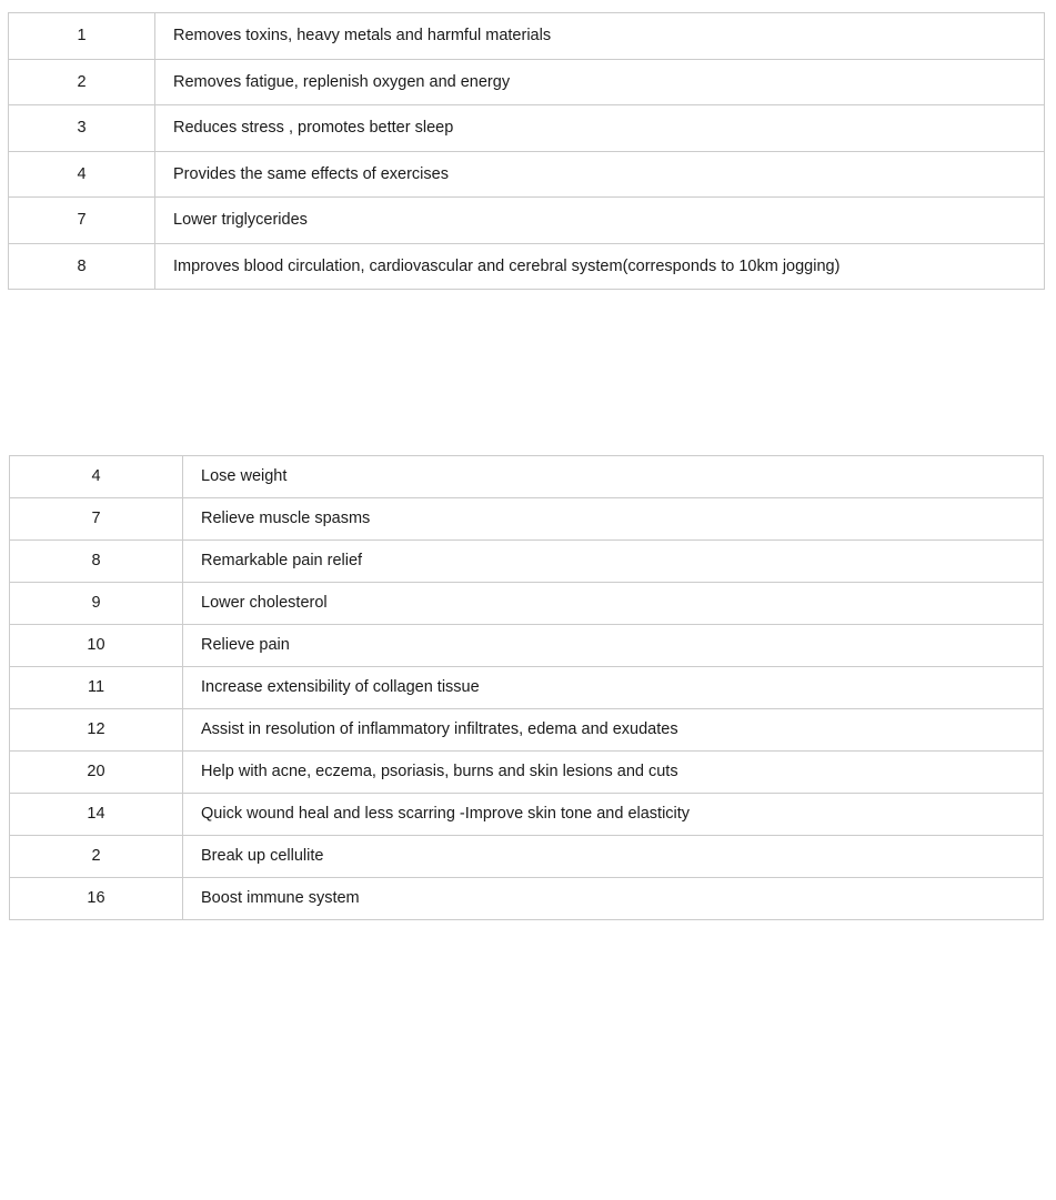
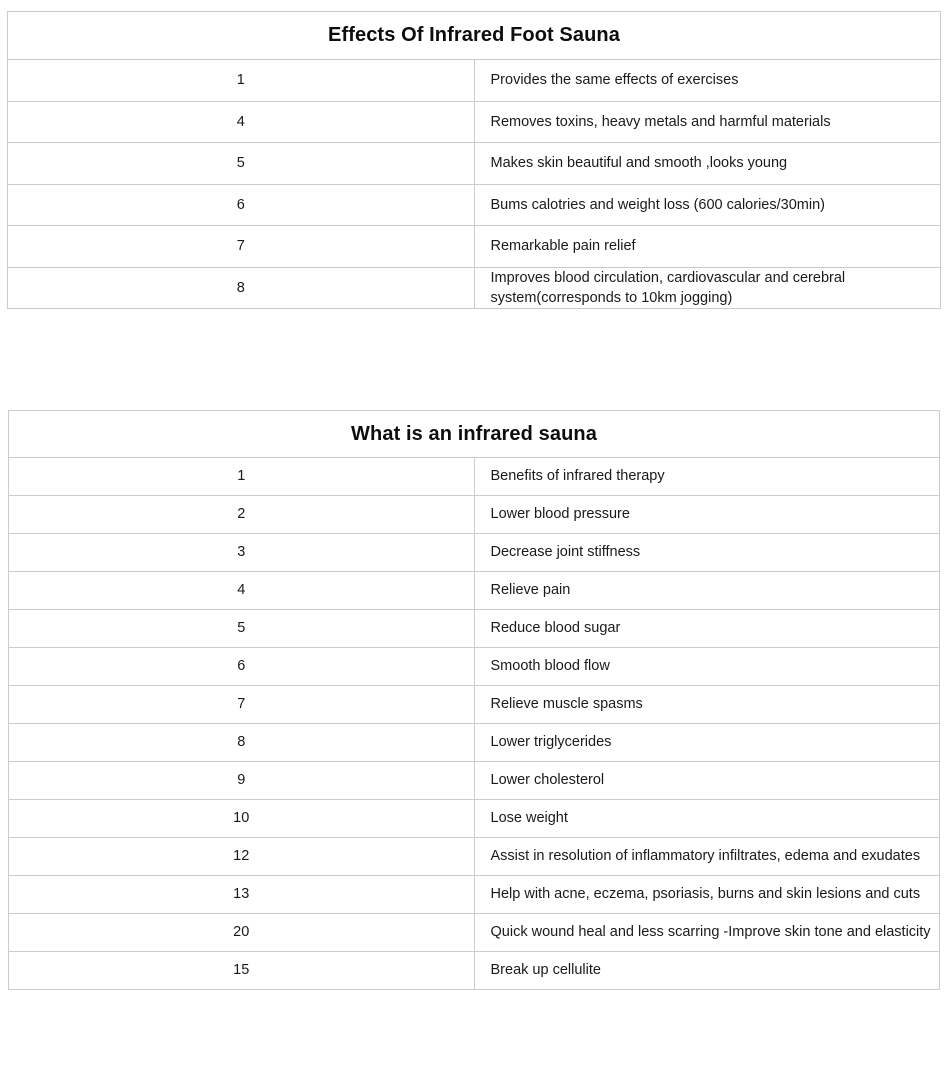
+ Effects Of Infrared Foot Sauna
- 1	Removes toxins, heavy metals and harmful materials
+ 1	Provides the same effects of exercises
- 2	Removes fatigue, replenish oxygen and energy
- 3	Reduces stress , promotes better sleep
- 4	Provides the same effects of exercises
+ 4	Removes toxins, heavy metals and harmful materials
+ 5	Makes skin beautiful and smooth ,looks young
+ 6	Bums calotries and weight loss (600 calories/30min)
- 7	Lower triglycerides
+ 7	Remarkable pain relief
  8	Improves blood circulation, cardiovascular and cerebral system(corresponds to 10km jogging)
+ What is an infrared sauna
+ 1	Benefits of infrared therapy
+ 2	Lower blood pressure
+ 3	Decrease joint stiffness
- 4	Lose weight
+ 4	Relieve pain
+ 5	Reduce blood sugar
+ 6	Smooth blood flow
  7	Relieve muscle spasms
- 8	Remarkable pain relief
+ 8	Lower triglycerides
  9	Lower cholesterol
- 10	Relieve pain
+ 10	Lose weight
- 11	Increase extensibility of collagen tissue
  12	Assist in resolution of inflammatory infiltrates, edema and exudates
- 20	Help with acne, eczema, psoriasis, burns and skin lesions and cuts
+ 13	Help with acne, eczema, psoriasis, burns and skin lesions and cuts
- 14	Quick wound heal and less scarring -Improve skin tone and elasticity
+ 20	Quick wound heal and less scarring -Improve skin tone and elasticity
- 2	Break up cellulite
+ 15	Break up cellulite
- 16	Boost immune system
